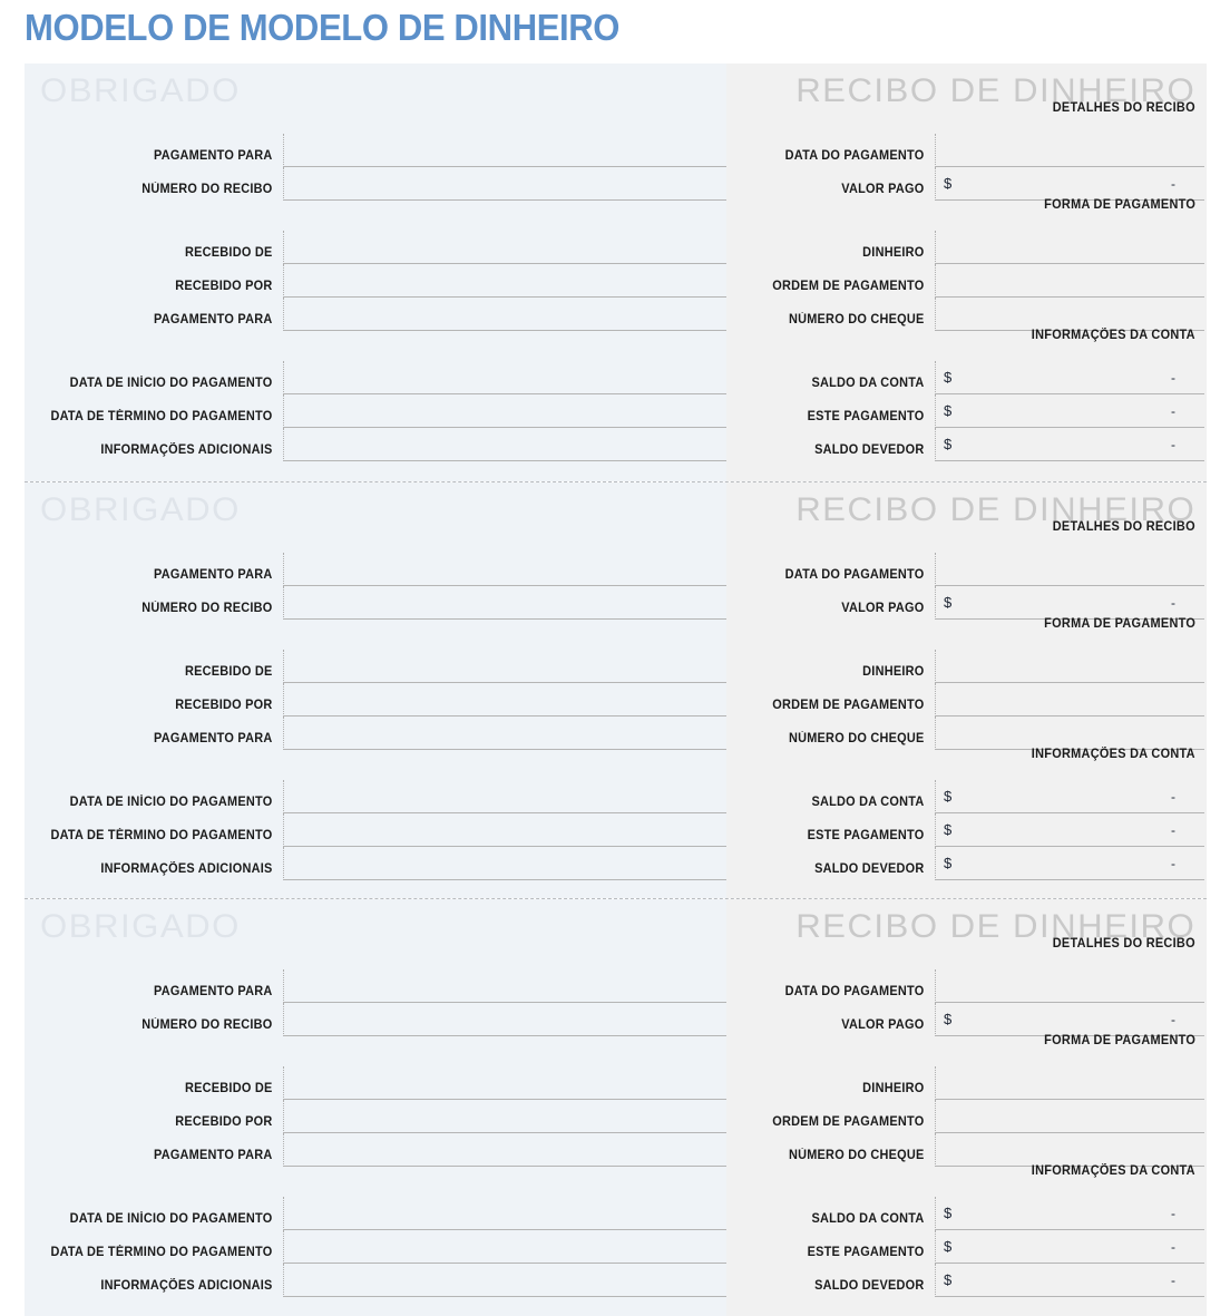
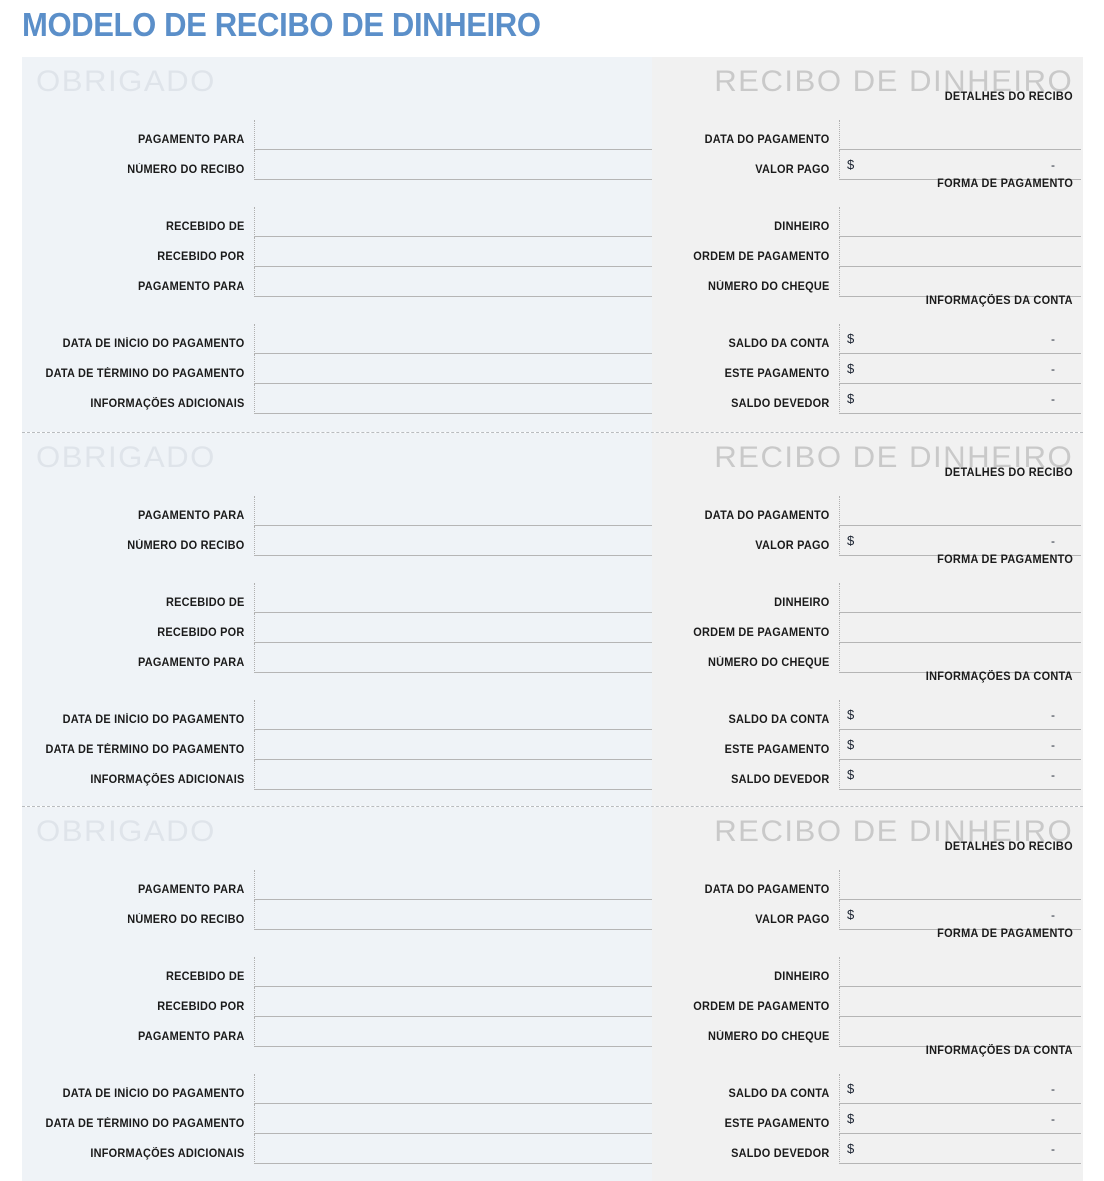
- MODELO DE MODELO DE DINHEIRO
+ MODELO DE RECIBO DE DINHEIRO
  PAGAMENTO PARA
  NÚMERO DO RECIBO
  RECEBIDO DE
  RECEBIDO POR
  PAGAMENTO PARA
  DATA DE INÍCIO DO PAGAMENTO
  DATA DE TÉRMINO DO PAGAMENTO
  INFORMAÇÕES ADICIONAIS
  RECIBO DE DINHEIRO
  DETALHES DO RECIBO
  DATA DO PAGAMENTO
  VALOR PAGO
  $
  -
  FORMA DE PAGAMENTO
  DINHEIRO
  ORDEM DE PAGAMENTO
  NÚMERO DO CHEQUE
  INFORMAÇÕES DA CONTA
  SALDO DA CONTA
  $
  -
  ESTE PAGAMENTO
  $
  -
  SALDO DEVEDOR
  $
  -
  PAGAMENTO PARA
  NÚMERO DO RECIBO
  RECEBIDO DE
  RECEBIDO POR
  PAGAMENTO PARA
  DATA DE INÍCIO DO PAGAMENTO
  DATA DE TÉRMINO DO PAGAMENTO
  INFORMAÇÕES ADICIONAIS
  RECIBO DE DINHEIRO
  DETALHES DO RECIBO
  DATA DO PAGAMENTO
  VALOR PAGO
  $
  -
  FORMA DE PAGAMENTO
  DINHEIRO
  ORDEM DE PAGAMENTO
  NÚMERO DO CHEQUE
  INFORMAÇÕES DA CONTA
  SALDO DA CONTA
  $
  -
  ESTE PAGAMENTO
  $
  -
  SALDO DEVEDOR
  $
  -
  PAGAMENTO PARA
  NÚMERO DO RECIBO
  RECEBIDO DE
  RECEBIDO POR
  PAGAMENTO PARA
  DATA DE INÍCIO DO PAGAMENTO
  DATA DE TÉRMINO DO PAGAMENTO
  INFORMAÇÕES ADICIONAIS
  RECIBO DE DINHEIRO
  DETALHES DO RECIBO
  DATA DO PAGAMENTO
  VALOR PAGO
  $
  -
  FORMA DE PAGAMENTO
  DINHEIRO
  ORDEM DE PAGAMENTO
  NÚMERO DO CHEQUE
  INFORMAÇÕES DA CONTA
  SALDO DA CONTA
  $
  -
  ESTE PAGAMENTO
  $
  -
  SALDO DEVEDOR
  $
  -
